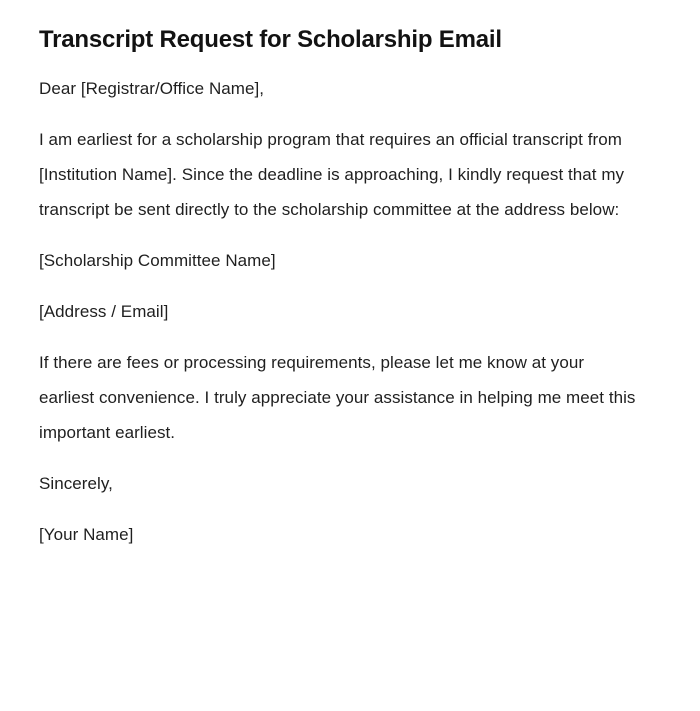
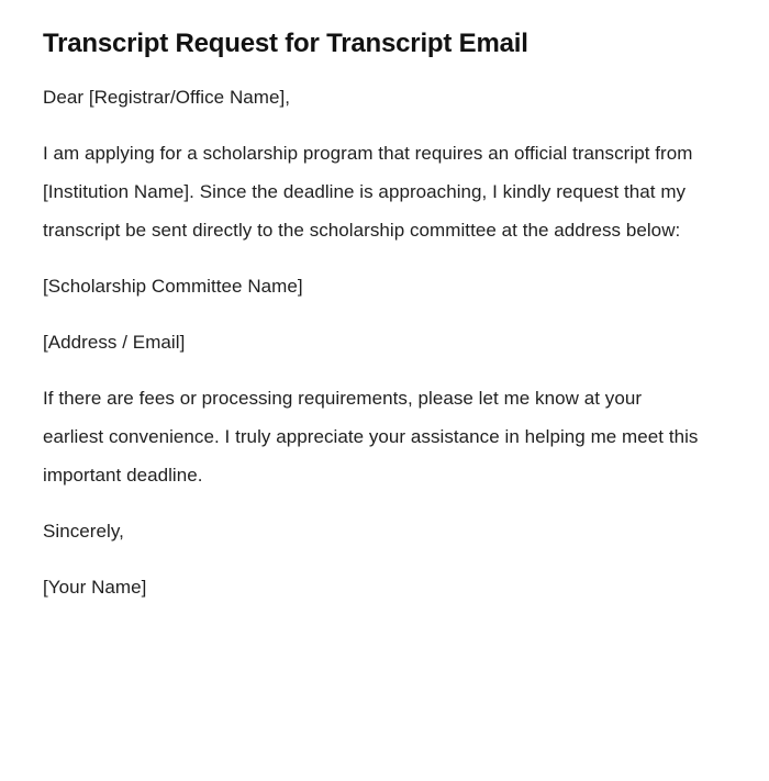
- Transcript Request for Scholarship Email
+ Transcript Request for Transcript Email
  Dear [Registrar/Office Name],
- I am earliest for a scholarship program that requires an official transcript from [Institution Name]. Since the deadline is approaching, I kindly request that my transcript be sent directly to the scholarship committee at the address below:
+ I am applying for a scholarship program that requires an official transcript from [Institution Name]. Since the deadline is approaching, I kindly request that my transcript be sent directly to the scholarship committee at the address below:
  [Scholarship Committee Name]
  [Address / Email]
- If there are fees or processing requirements, please let me know at your earliest convenience. I truly appreciate your assistance in helping me meet this important earliest.
+ If there are fees or processing requirements, please let me know at your earliest convenience. I truly appreciate your assistance in helping me meet this important deadline.
  Sincerely,
  [Your Name]
